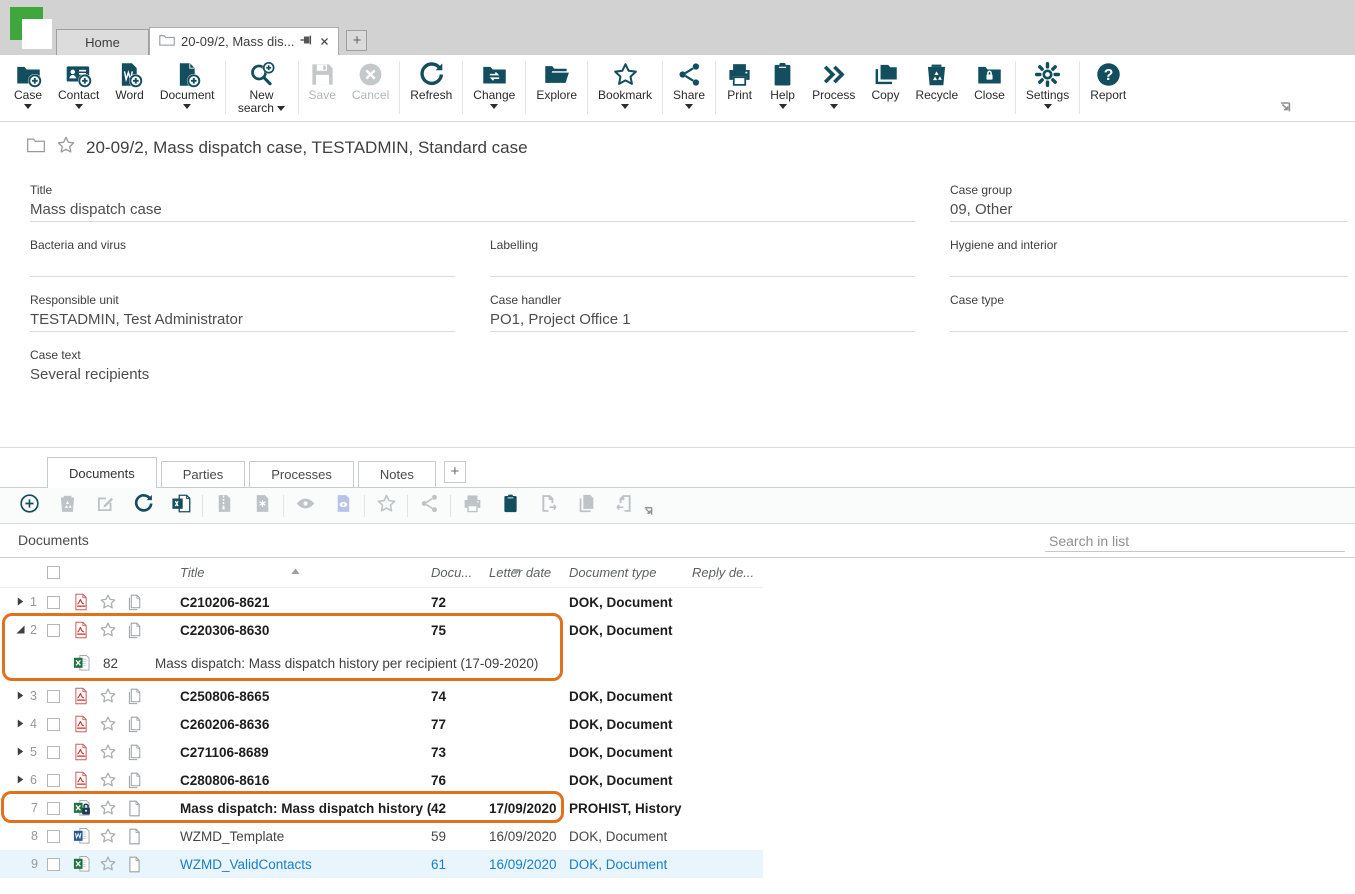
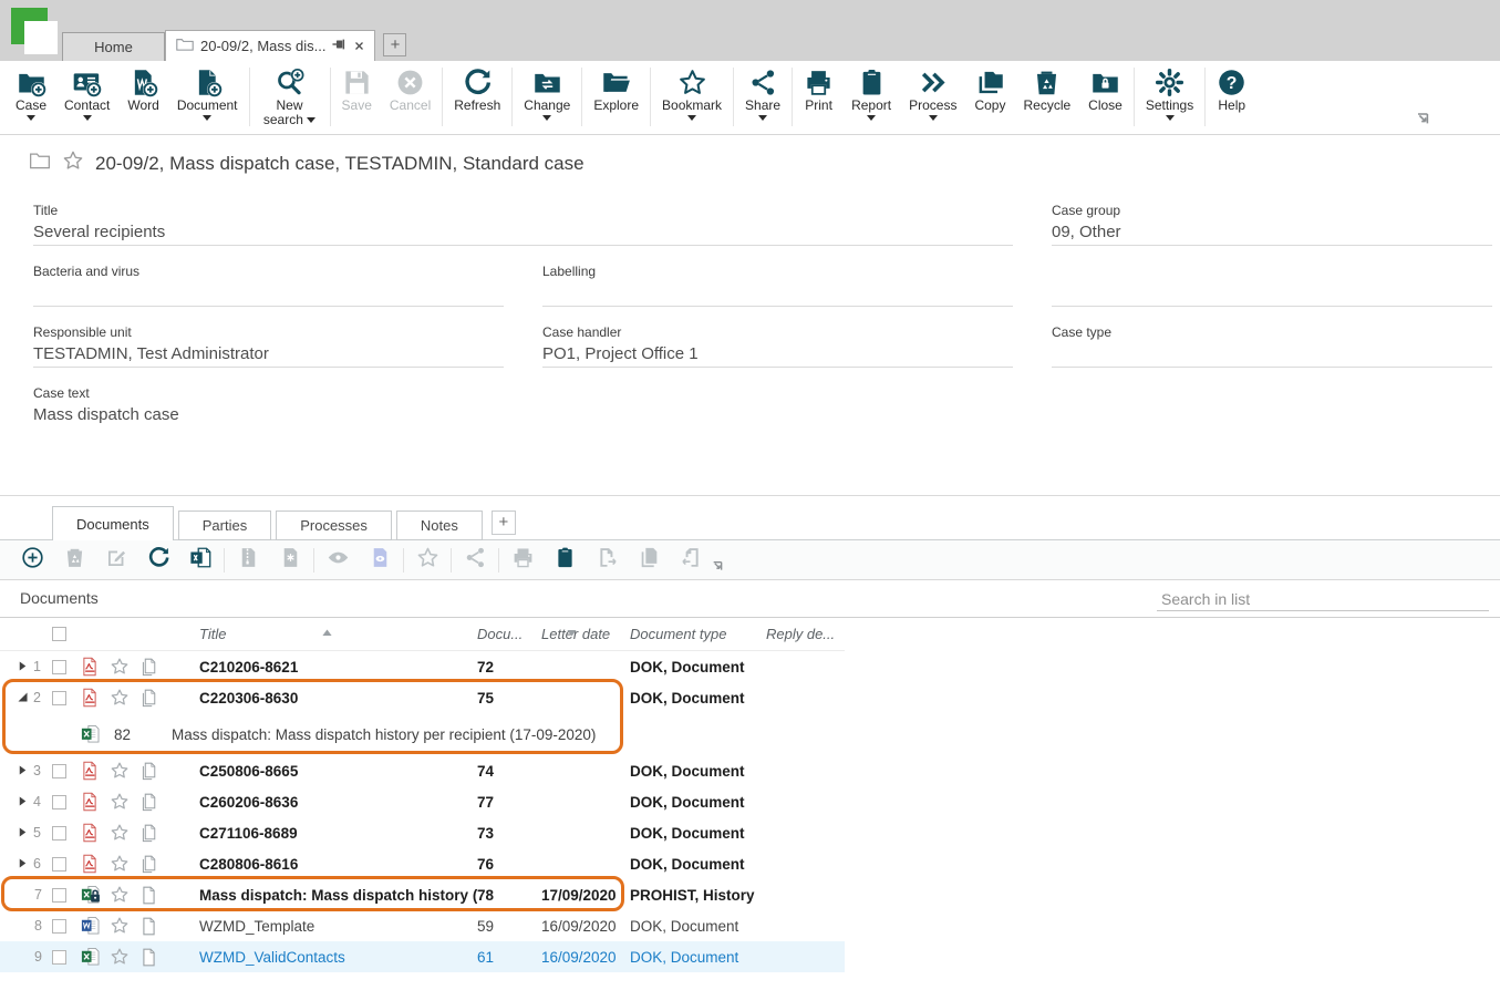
  Home
  20-09/2, Mass dis...
  +
  Case
  Contact
  Word
  Document
  New search
  Save
  Cancel
  Refresh
  Change
  Explore
  Bookmark
  Share
  Print
- Help
+ Report
  Process
  Copy
  Recycle
  Close
  Settings
  ?
- Report
+ Help
  20-09/2, Mass dispatch case, TESTADMIN, Standard case
  Title
- Mass dispatch case
+ Several recipients
  Case group
  09, Other
  Bacteria and virus
  Labelling
- Hygiene and interior
  Responsible unit
  TESTADMIN, Test Administrator
  Case handler
  PO1, Project Office 1
  Case type
  Case text
- Several recipients
+ Mass dispatch case
  Documents
  Parties
  Processes
  Notes
  +
  Documents
  Search in list
  Title
  Docu...
  Letter date
  Document type
  Reply de...
  1
  C210206-8621
  72
  DOK, Document
  2
  C220306-8630
  75
  DOK, Document
  82
  Mass dispatch: Mass dispatch history per recipient (17-09-2020)
  3
  C250806-8665
  74
  DOK, Document
  4
  C260206-8636
  77
  DOK, Document
  5
  C271106-8689
  73
  DOK, Document
  6
  C280806-8616
  76
  DOK, Document
  7
  Mass dispatch: Mass dispatch history (
- 42
+ 78
  17/09/2020
  PROHIST, History
  8
  WZMD_Template
  59
  16/09/2020
  DOK, Document
  9
  WZMD_ValidContacts
  61
  16/09/2020
  DOK, Document
